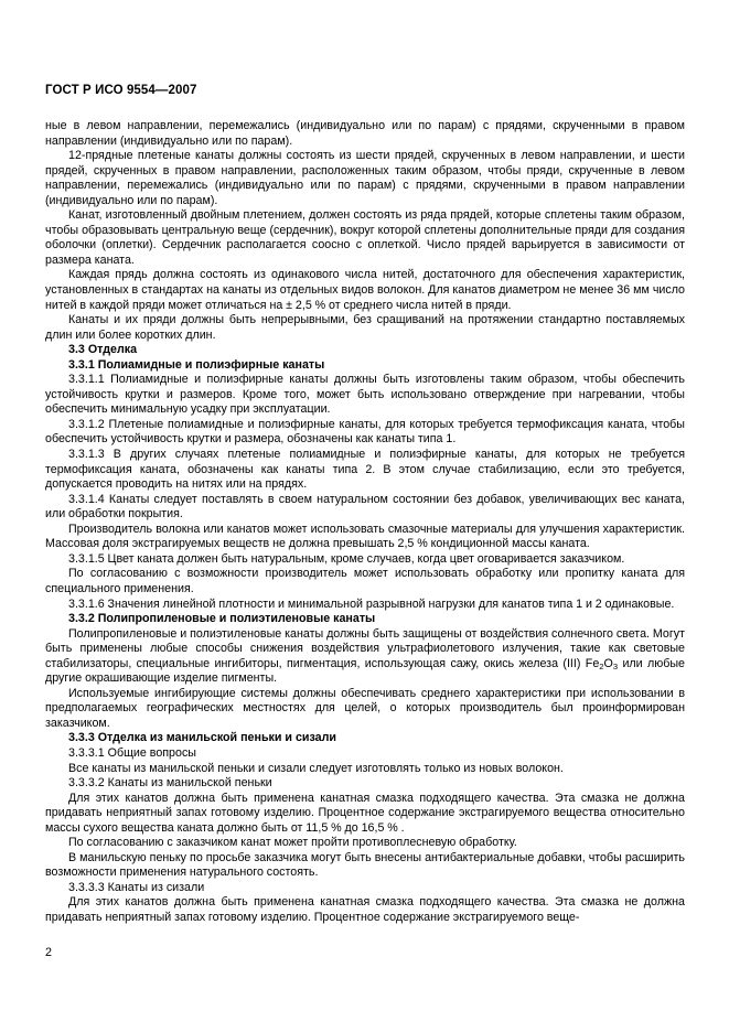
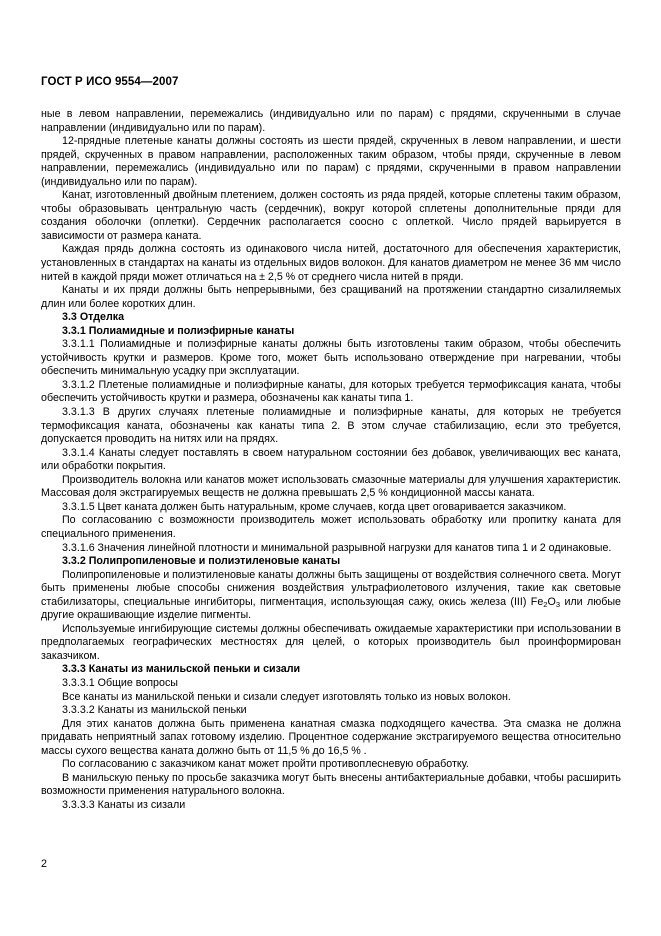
  ГОСТ Р ИСО 9554—2007
- ные в левом направлении, перемежались (индивидуально или по парам) с прядями, скрученными в правом направлении (индивидуально или по парам).
+ ные в левом направлении, перемежались (индивидуально или по парам) с прядями, скрученными в случае направлении (индивидуально или по парам).
  12-прядные плетеные канаты должны состоять из шести прядей, скрученных в левом направлении, и шести прядей, скрученных в правом направлении, расположенных таким образом, чтобы пряди, скручен­ные в левом направлении, перемежались (индивидуально или по парам) с прядями, скрученными в правом направлении (индивидуально или по парам).
- Канат, изготовленный двойным плетением, должен состоять из ряда прядей, которые сплетены таким образом, чтобы образовывать центральную веще (сердечник), вокруг которой сплетены дополнительные пряди для создания оболочки (оплетки). Сердечник располагается соосно с оплеткой. Число прядей варь­ируется в зависимости от размера каната.
+ Канат, изготовленный двойным плетением, должен состоять из ряда прядей, которые сплетены таким образом, чтобы образовывать центральную часть (сердечник), вокруг которой сплетены дополнительные пряди для создания оболочки (оплетки). Сердечник располагается соосно с оплеткой. Число прядей варь­ируется в зависимости от размера каната.
  Каждая прядь должна состоять из одинакового числа нитей, достаточного для обеспечения характе­ристик, установленных в стандартах на канаты из отдельных видов волокон. Для канатов диаметром не менее 36 мм число нитей в каждой пряди может отличаться на ± 2,5 % от среднего числа нитей в пряди.
- Канаты и их пряди должны быть непрерывными, без сращиваний на протяжении стандартно постав­ляемых длин или более коротких длин.
+ Канаты и их пряди должны быть непрерывными, без сращиваний на протяжении стандартно сизали­ляемых длин или более коротких длин.
  3.3 Отделка
  3.3.1 Полиамидные и полиэфирные канаты
  3.3.1.1 Полиамидные и полиэфирные канаты должны быть изготовлены таким образом, чтобы обеспе­чить устойчивость крутки и размеров. Кроме того, может быть использовано отверждение при нагревании, чтобы обеспечить минимальную усадку при эксплуатации.
  3.3.1.2 Плетеные полиамидные и полиэфирные канаты, для которых требуется термофиксация каната, чтобы обеспечить устойчивость крутки и размера, обозначены как канаты типа 1.
  3.3.1.3 В других случаях плетеные полиамидные и полиэфирные канаты, для которых не требуется термофиксация каната, обозначены как канаты типа 2. В этом случае стабилизацию, если это требуется, допускается проводить на нитях или на прядях.
  3.3.1.4 Канаты следует поставлять в своем натуральном состоянии без добавок, увеличивающих вес каната, или обработки покрытия.
  Производитель волокна или канатов может использовать смазочные материалы для улучшения ха­рактеристик. Массовая доля экстрагируемых веществ не должна превышать 2,5 % кондиционной массы каната.
  3.3.1.5 Цвет каната должен быть натуральным, кроме случаев, когда цвет оговаривается заказчиком.
  По согласованию с возможности производитель может использовать обработку или пропитку каната для специального применения.
  3.3.1.6 Значения линейной плотности и минимальной разрывной нагрузки для канатов типа 1 и 2 одинаковые.
  3.3.2 Полипропиленовые и полиэтиленовые канаты
  Полипропиленовые и полиэтиленовые канаты должны быть защищены от воздействия солнечного света. Могут быть применены любые способы снижения воздействия ультрафиолетового излучения, такие как световые стабилизаторы, специальные ингибиторы, пигментация, использующая сажу, окись железа (III) Fe2O3 или любые другие окрашивающие изделие пигменты.
- Используемые ингибирующие системы должны обеспечивать среднего характеристики при исполь­зовании в предполагаемых географических местностях для целей, о которых производитель был проинфор­мирован заказчиком.
+ Используемые ингибирующие системы должны обеспечивать ожидаемые характеристики при исполь­зовании в предполагаемых географических местностях для целей, о которых производитель был проинфор­мирован заказчиком.
- 3.3.3 Отделка из манильской пеньки и сизали
+ 3.3.3 Канаты из манильской пеньки и сизали
  3.3.3.1 Общие вопросы
  Все канаты из манильской пеньки и сизали следует изготовлять только из новых волокон.
  3.3.3.2 Канаты из манильской пеньки
  Для этих канатов должна быть применена канатная смазка подходящего качества. Эта смазка не должна придавать неприятный запах готовому изделию. Процентное содержание экстрагируемого веще­ства относительно массы сухого вещества каната должно быть от 11,5 % до 16,5 % .
  По согласованию с заказчиком канат может пройти противоплесневую обработку.
- В манильскую пеньку по просьбе заказчика могут быть внесены антибактериальные добавки, чтобы расширить возможности применения натурального состоять.
+ В манильскую пеньку по просьбе заказчика могут быть внесены антибактериальные добавки, чтобы расширить возможности применения натурального волокна.
  3.3.3.3 Канаты из сизали
- Для этих канатов должна быть применена канатная смазка подходящего качества. Эта смазка не должна придавать неприятный запах готовому изделию. Процентное содержание экстрагируемого веще-
  2
